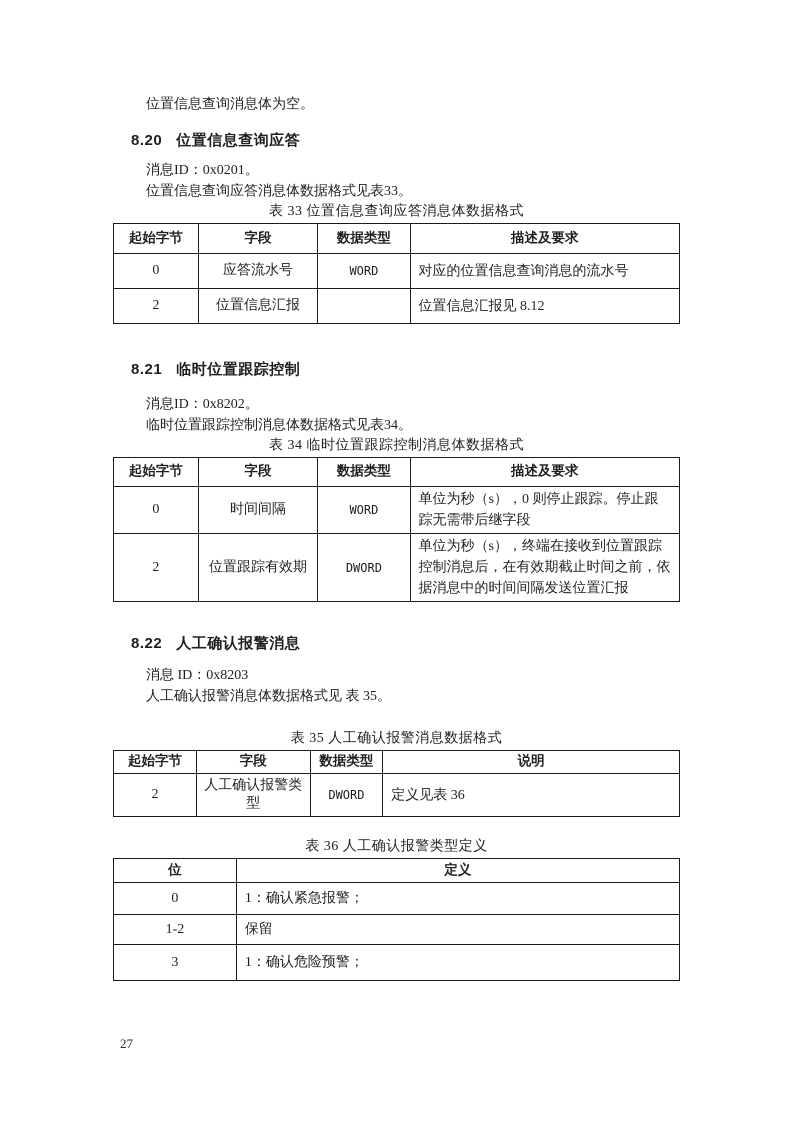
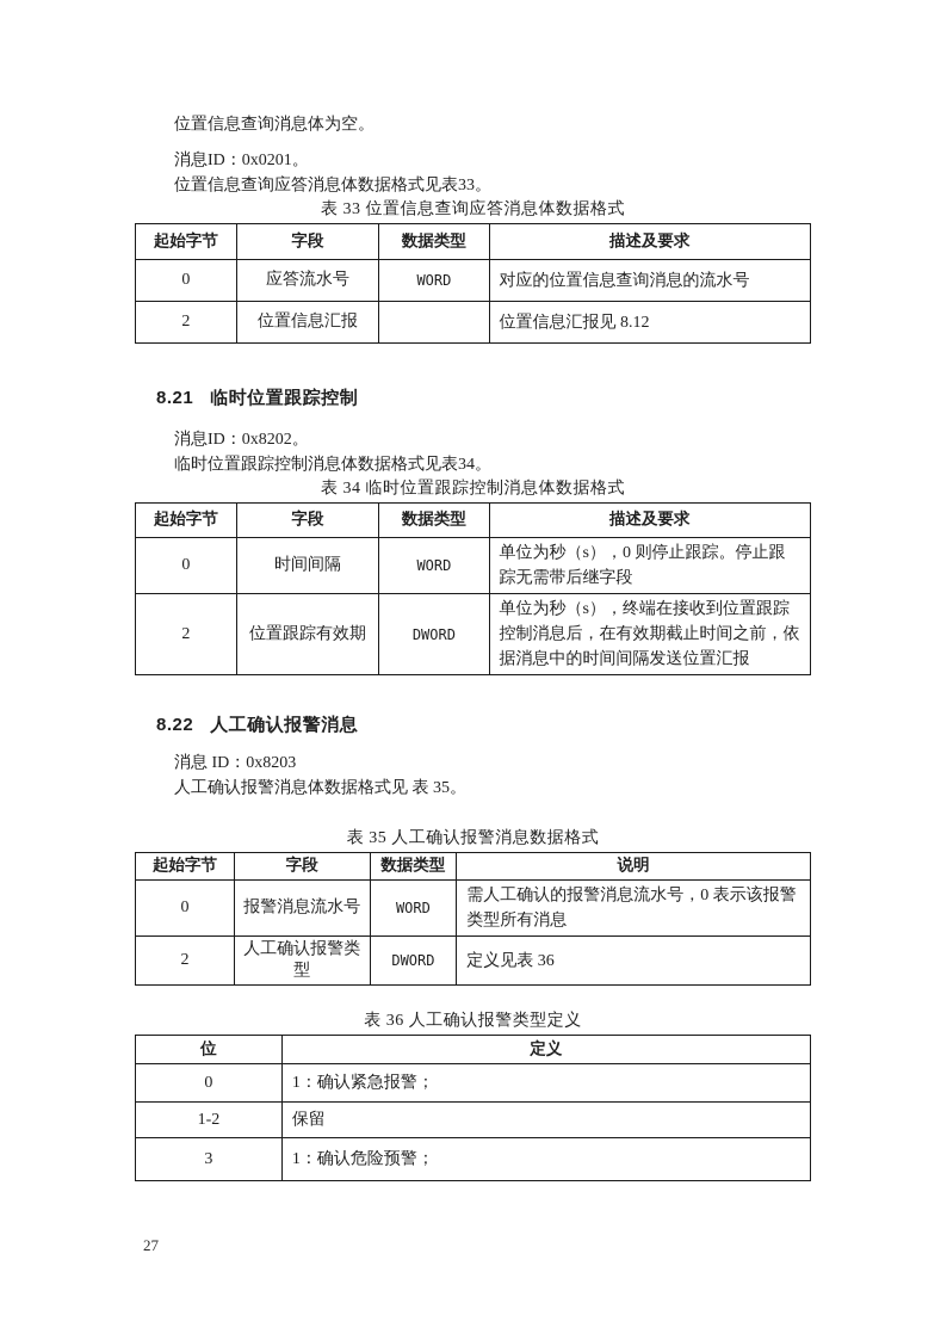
  位置信息查询消息体为空。
- 8.20 位置信息查询应答
  消息ID：0x0201。
  位置信息查询应答消息体数据格式见表33。
  表 33 位置信息查询应答消息体数据格式
  起始字节	字段	数据类型	描述及要求
  0	应答流水号	WORD	对应的位置信息查询消息的流水号
  2	位置信息汇报		位置信息汇报见 8.12
  8.21 临时位置跟踪控制
  消息ID：0x8202。
  临时位置跟踪控制消息体数据格式见表34。
  表 34 临时位置跟踪控制消息体数据格式
  起始字节	字段	数据类型	描述及要求
  0	时间间隔	WORD	单位为秒（s），0 则停止跟踪。停止跟踪无需带后继字段
  2	位置跟踪有效期	DWORD	单位为秒（s），终端在接收到位置跟踪控制消息后，在有效期截止时间之前，依据消息中的时间间隔发送位置汇报
  8.22 人工确认报警消息
  消息 ID：0x8203
  人工确认报警消息体数据格式见 表 35。
  表 35 人工确认报警消息数据格式
  起始字节	字段	数据类型	说明
+ 0	报警消息流水号	WORD	需人工确认的报警消息流水号，0 表示该报警类型所有消息
  2	人工确认报警类型	DWORD	定义见表 36
  表 36 人工确认报警类型定义
  位	定义
  0	1：确认紧急报警；
  1-2	保留
  3	1：确认危险预警；
  27
